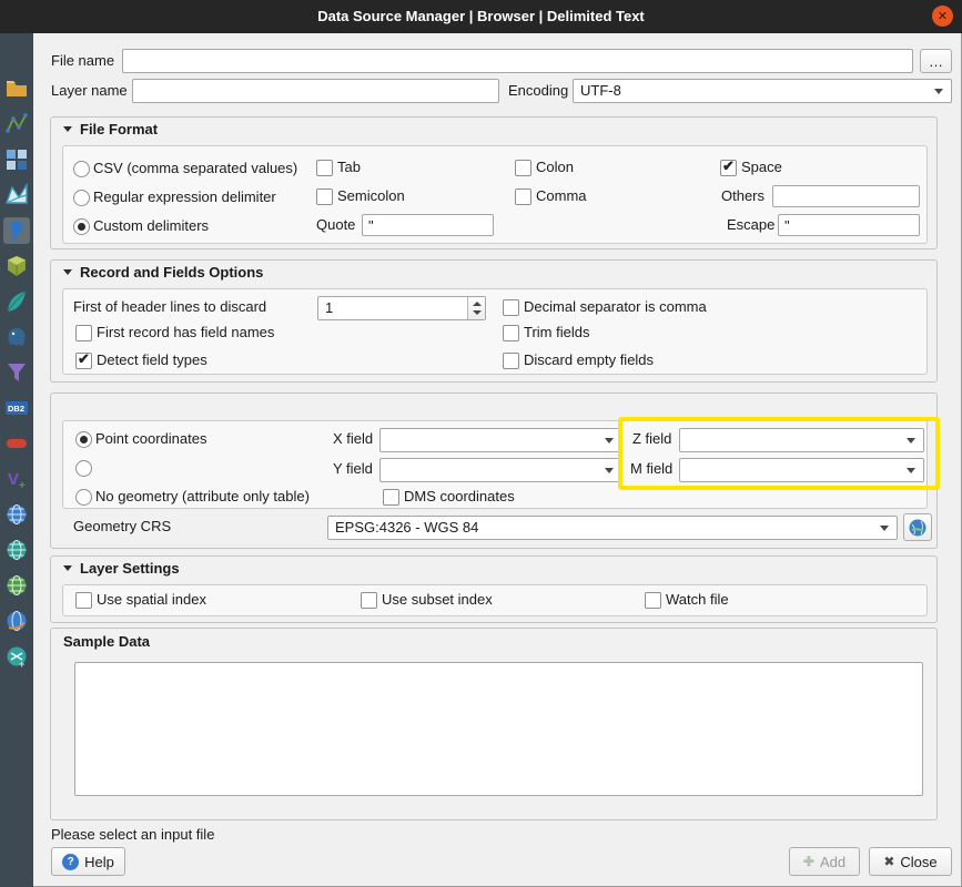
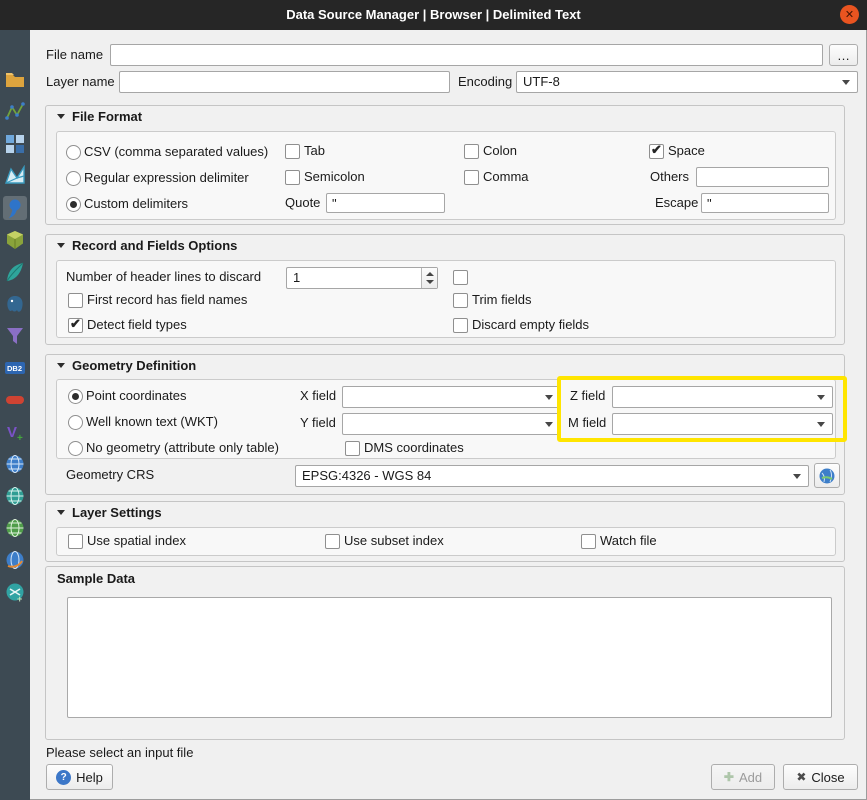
  Data Source Manager | Browser | Delimited Text
  ✕
  DB2
  V
  +
  +
  File name
  …
  Layer name
  Encoding
  UTF-8
  File Format
  CSV (comma separated values)
  Regular expression delimiter
  Custom delimiters
  Tab
  Semicolon
  Quote
  "
  Colon
  Comma
  Space
  Others
  Escape
  "
  Record and Fields Options
- First of header lines to discard
+ Number of header lines to discard
  1
  First record has field names
  Detect field types
- Decimal separator is comma
  Trim fields
  Discard empty fields
+ Geometry Definition
  Point coordinates
+ Well known text (WKT)
  No geometry (attribute only table)
  X field
  Y field
  Z field
  M field
  DMS coordinates
  Geometry CRS
  EPSG:4326 - WGS 84
  Layer Settings
  Use spatial index
  Use subset index
  Watch file
  Sample Data
  Please select an input file
  ?
  Help
  ✚
  Add
  ✖
  Close
